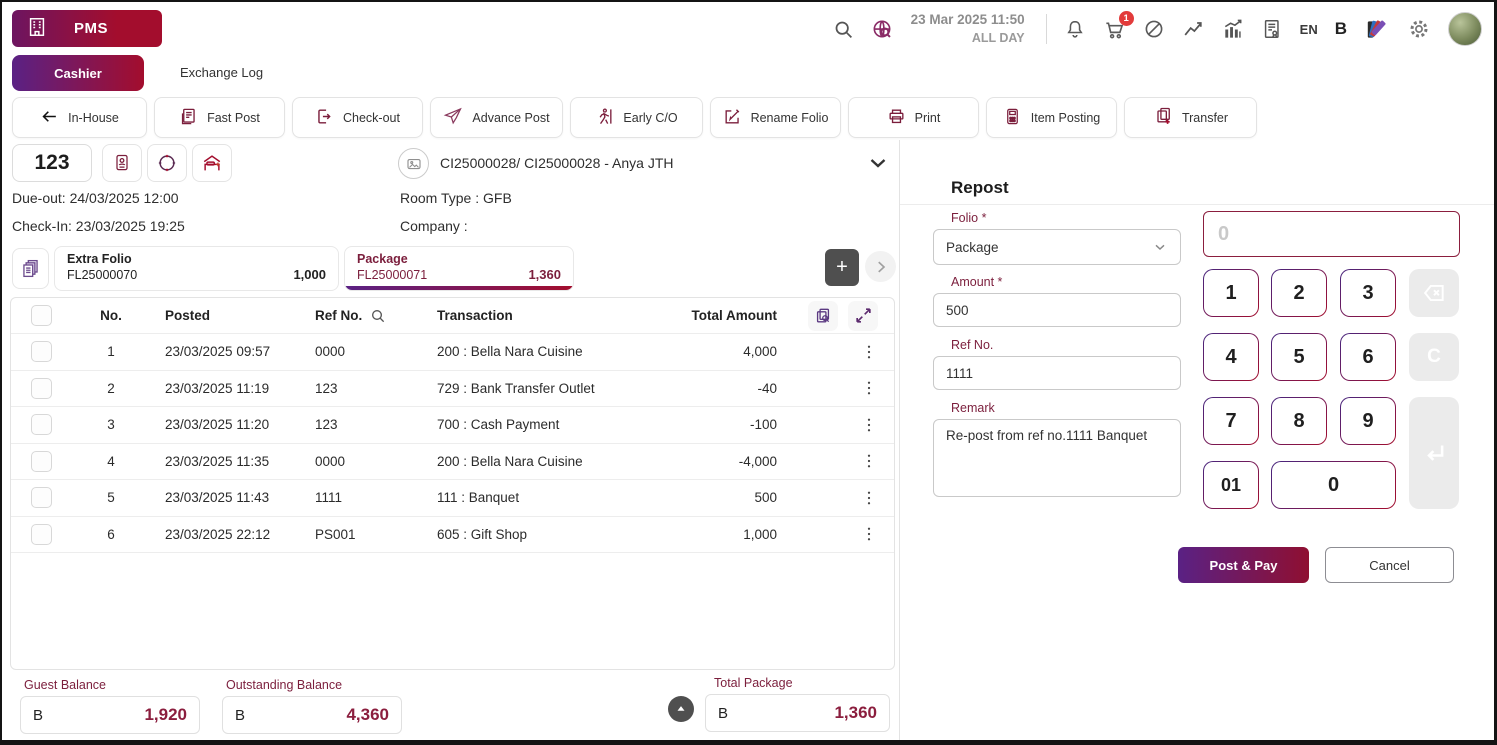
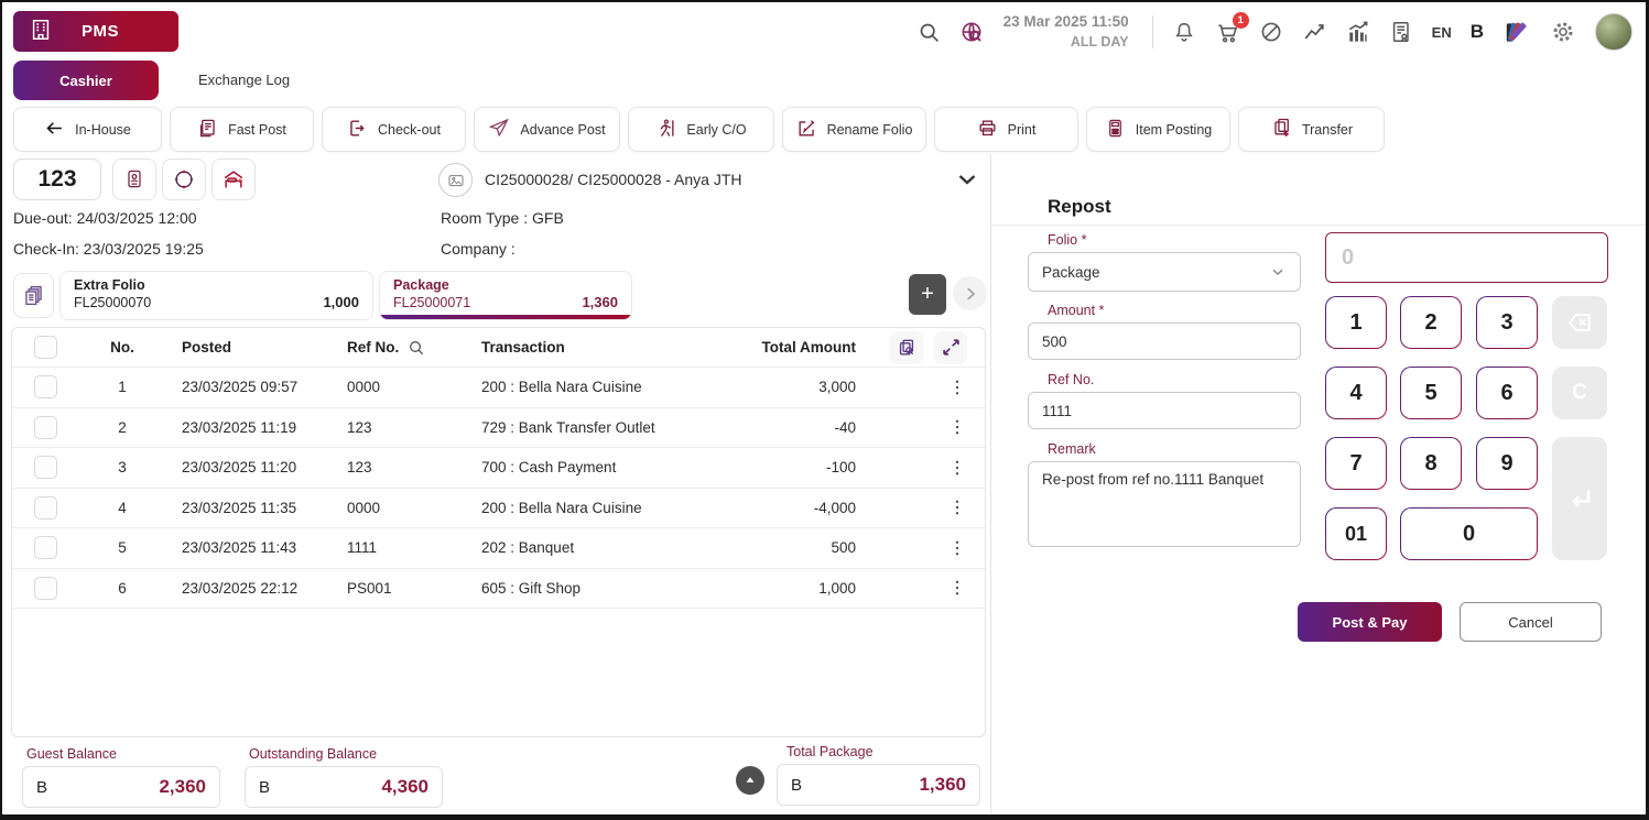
  PMS
  23 Mar 2025 11:50
  ALL DAY
  1
  EN
  B
  Cashier
  Exchange Log
  In-House
  Fast Post
  Check-out
  Advance Post
  Early C/O
  Rename Folio
  Print
  Item Posting
  Transfer
  123
  Due-out: 24/03/2025 12:00
  Check-In: 23/03/2025 19:25
  CI25000028/ CI25000028 - Anya JTH
  Room Type : GFB
  Company :
  Extra Folio
  FL25000070
  1,000
  Package
  FL25000071
  1,360
  +
  No.
  Posted
  Ref No.
  Transaction
  Total Amount
  1
  23/03/2025 09:57
  0000
  200 : Bella Nara Cuisine
- 4,000
+ 3,000
  2
  23/03/2025 11:19
  123
  729 : Bank Transfer Outlet
  -40
  3
  23/03/2025 11:20
  123
  700 : Cash Payment
  -100
  4
  23/03/2025 11:35
  0000
  200 : Bella Nara Cuisine
  -4,000
  5
  23/03/2025 11:43
  1111
- 111 : Banquet
+ 202 : Banquet
  500
  6
  23/03/2025 22:12
  PS001
  605 : Gift Shop
  1,000
  Guest Balance
  B
- 1,920
+ 2,360
  Outstanding Balance
  B
  4,360
  Total Package
  B
  1,360
  Repost
  Folio *
  Package
  Amount *
  500
  Ref No.
  1111
  Remark
  Re-post from ref no.1111 Banquet
  0
  1
  2
  3
  4
  5
  6
  7
  8
  9
  01
  0
  Post & Pay
  Cancel
